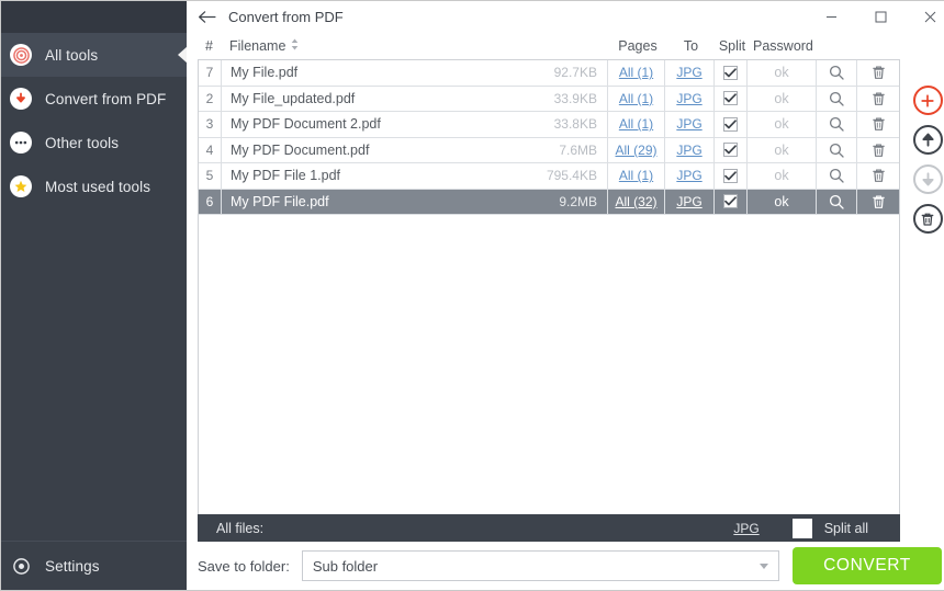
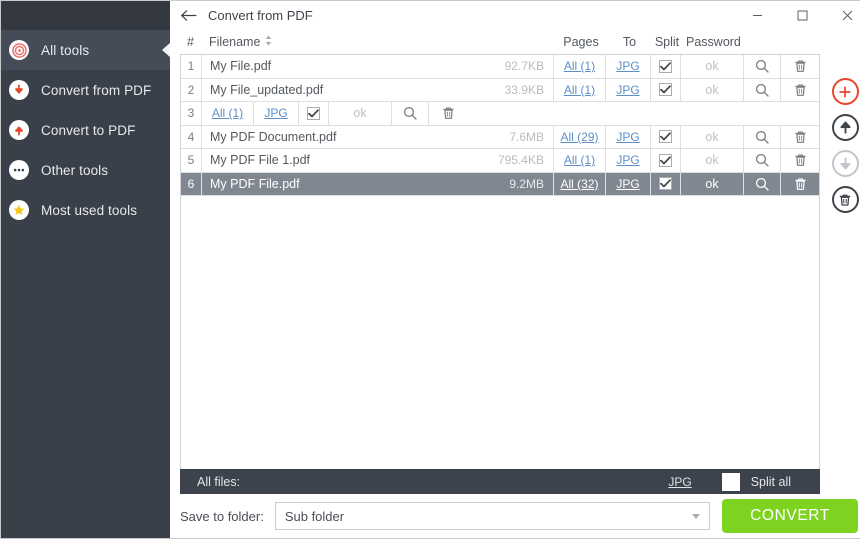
  All tools
  Convert from PDF
+ Convert to PDF
  Other tools
  Most used tools
- Settings
  Convert from PDF
  #
  Filename
  Pages
  To
  Split
  Password
- 7
+ 1
  My File.pdf
  92.7KB
  All (1)
  JPG
  ok
  2
  My File_updated.pdf
  33.9KB
  All (1)
  JPG
  ok
  3
- My PDF Document 2.pdf
- 33.8KB
  All (1)
  JPG
  ok
  4
  My PDF Document.pdf
  7.6MB
  All (29)
  JPG
  ok
  5
  My PDF File 1.pdf
  795.4KB
  All (1)
  JPG
  ok
  6
  My PDF File.pdf
  9.2MB
  All (32)
  JPG
  ok
  All files:
  JPG
  Split all
  Save to folder:
  Sub folder
  CONVERT
